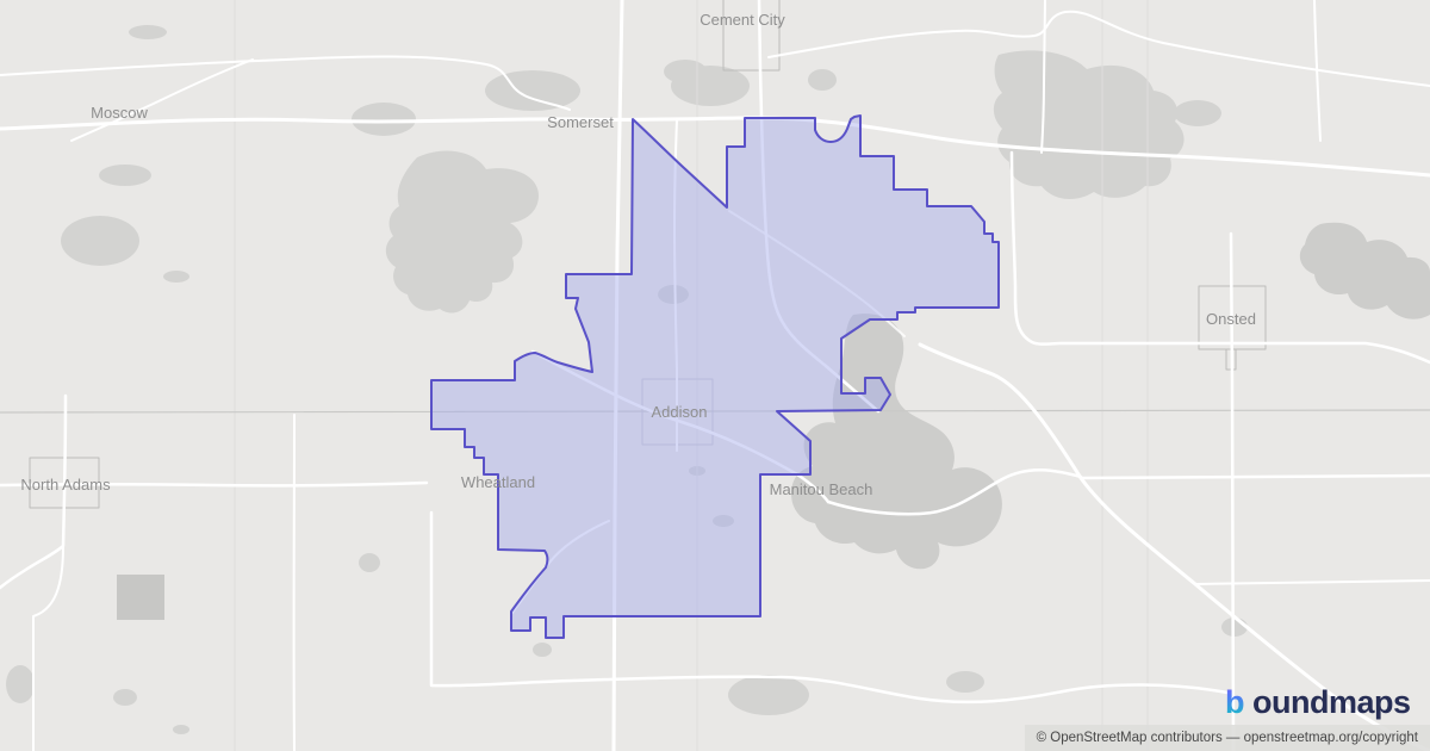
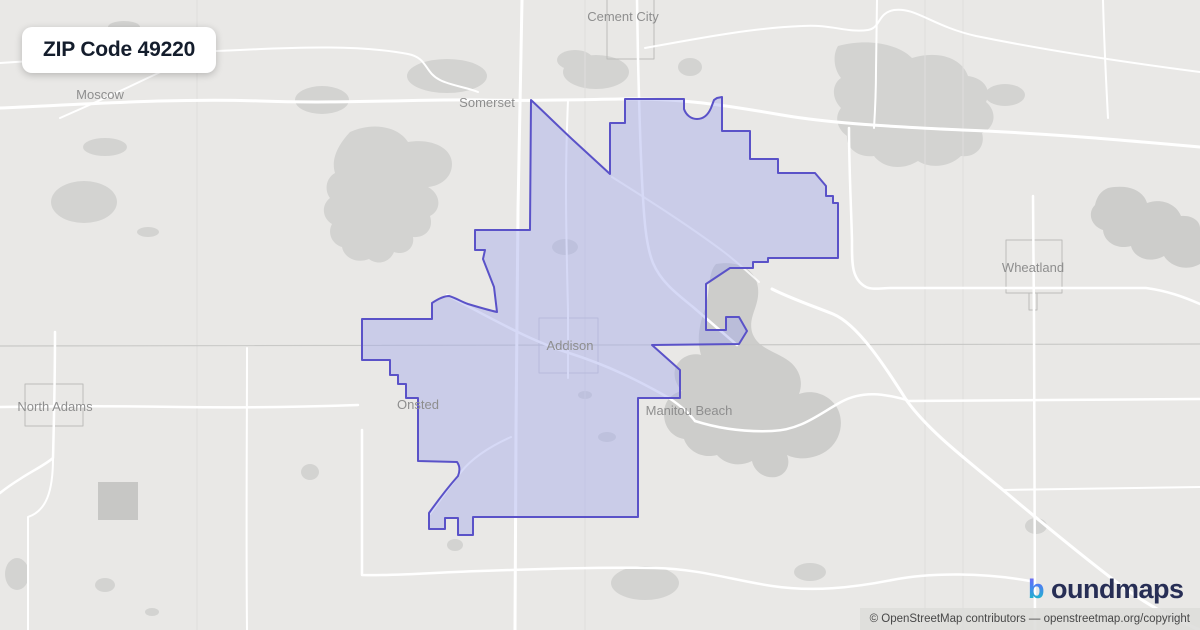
  Moscow
  Somerset
  Cement City
- Onsted
+ Wheatland
  North Adams
- Wheatland
+ Onsted
  Addison
  Manitou Beach
+ ZIP Code 49220
  b oundmaps
  © OpenStreetMap contributors — openstreetmap.org/copyright
